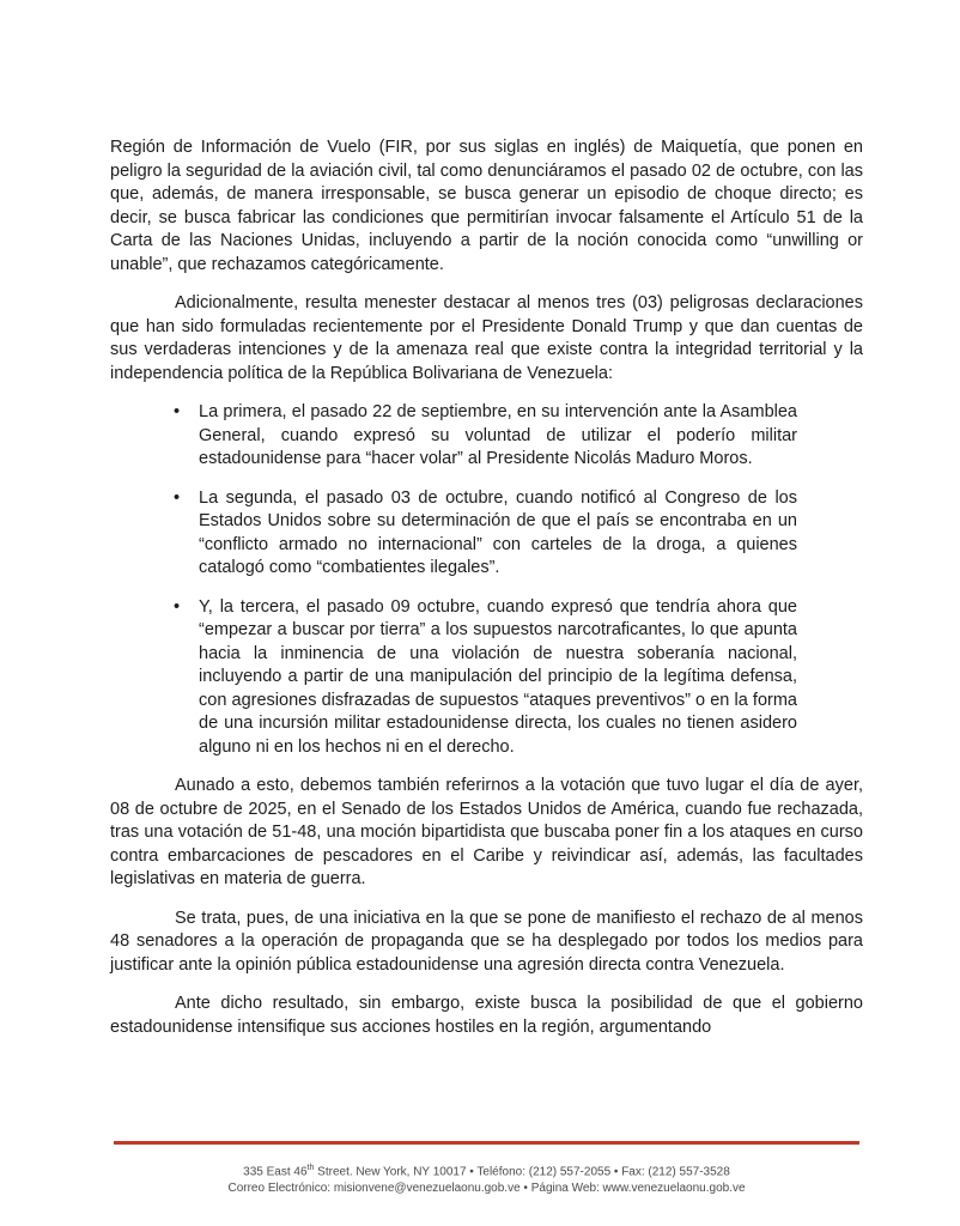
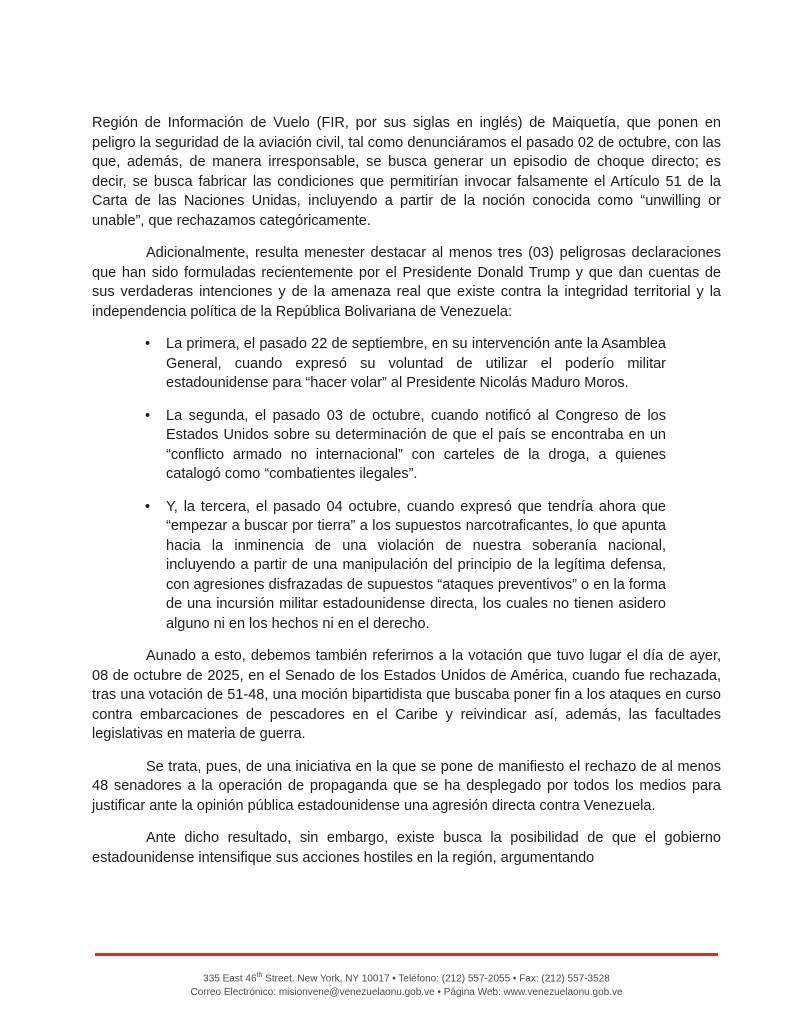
  Región de Información de Vuelo (FIR, por sus siglas en inglés) de Maiquetía, que ponen en peligro la seguridad de la aviación civil, tal como denunciáramos el pasado 02 de octubre, con las que, además, de manera irresponsable, se busca generar un episodio de choque directo; es decir, se busca fabricar las condiciones que permitirían invocar falsamente el Artículo 51 de la Carta de las Naciones Unidas, incluyendo a partir de la noción conocida como “unwilling or unable”, que rechazamos categóricamente.
  Adicionalmente, resulta menester destacar al menos tres (03) peligrosas declaraciones que han sido formuladas recientemente por el Presidente Donald Trump y que dan cuentas de sus verdaderas intenciones y de la amenaza real que existe contra la integridad territorial y la independencia política de la República Bolivariana de Venezuela:
  •
  La primera, el pasado 22 de septiembre, en su intervención ante la Asamblea General, cuando expresó su voluntad de utilizar el poderío militar estadounidense para “hacer volar” al Presidente Nicolás Maduro Moros.
  •
  La segunda, el pasado 03 de octubre, cuando notificó al Congreso de los Estados Unidos sobre su determinación de que el país se encontraba en un “conflicto armado no internacional” con carteles de la droga, a quienes catalogó como “combatientes ilegales”.
  •
- Y, la tercera, el pasado 09 octubre, cuando expresó que tendría ahora que “empezar a buscar por tierra” a los supuestos narcotraficantes, lo que apunta hacia la inminencia de una violación de nuestra soberanía nacional, incluyendo a partir de una manipulación del principio de la legítima defensa, con agresiones disfrazadas de supuestos “ataques preventivos” o en la forma de una incursión militar estadounidense directa, los cuales no tienen asidero alguno ni en los hechos ni en el derecho.
+ Y, la tercera, el pasado 04 octubre, cuando expresó que tendría ahora que “empezar a buscar por tierra” a los supuestos narcotraficantes, lo que apunta hacia la inminencia de una violación de nuestra soberanía nacional, incluyendo a partir de una manipulación del principio de la legítima defensa, con agresiones disfrazadas de supuestos “ataques preventivos” o en la forma de una incursión militar estadounidense directa, los cuales no tienen asidero alguno ni en los hechos ni en el derecho.
  Aunado a esto, debemos también referirnos a la votación que tuvo lugar el día de ayer, 08 de octubre de 2025, en el Senado de los Estados Unidos de América, cuando fue rechazada, tras una votación de 51-48, una moción bipartidista que buscaba poner fin a los ataques en curso contra embarcaciones de pescadores en el Caribe y reivindicar así, además, las facultades legislativas en materia de guerra.
  Se trata, pues, de una iniciativa en la que se pone de manifiesto el rechazo de al menos 48 senadores a la operación de propaganda que se ha desplegado por todos los medios para justificar ante la opinión pública estadounidense una agresión directa contra Venezuela.
  Ante dicho resultado, sin embargo, existe busca la posibilidad de que el gobierno estadounidense intensifique sus acciones hostiles en la región, argumentando
  335 East 46 Street. New York, NY 10017 • Teléfono: (212) 557-2055 • Fax: (212) 557-3528
  Correo Electrónico: misionvene@venezuelaonu.gob.ve • Página Web: www.venezuelaonu.gob.ve
